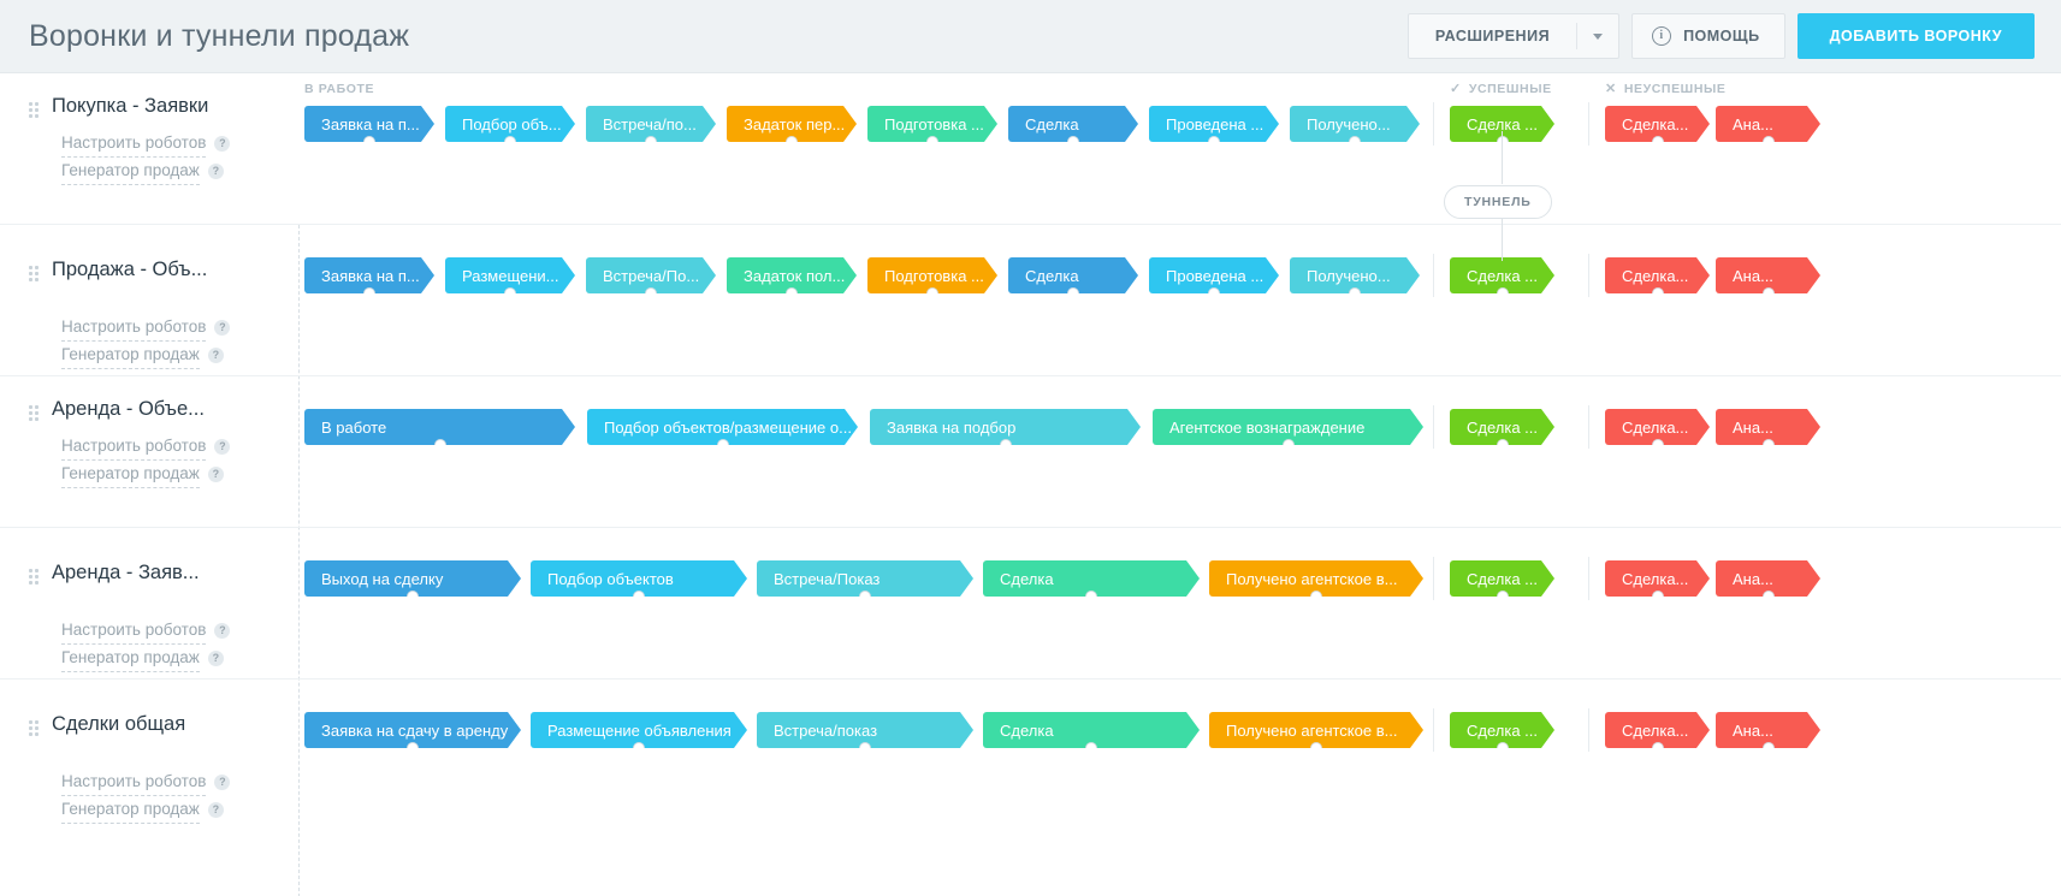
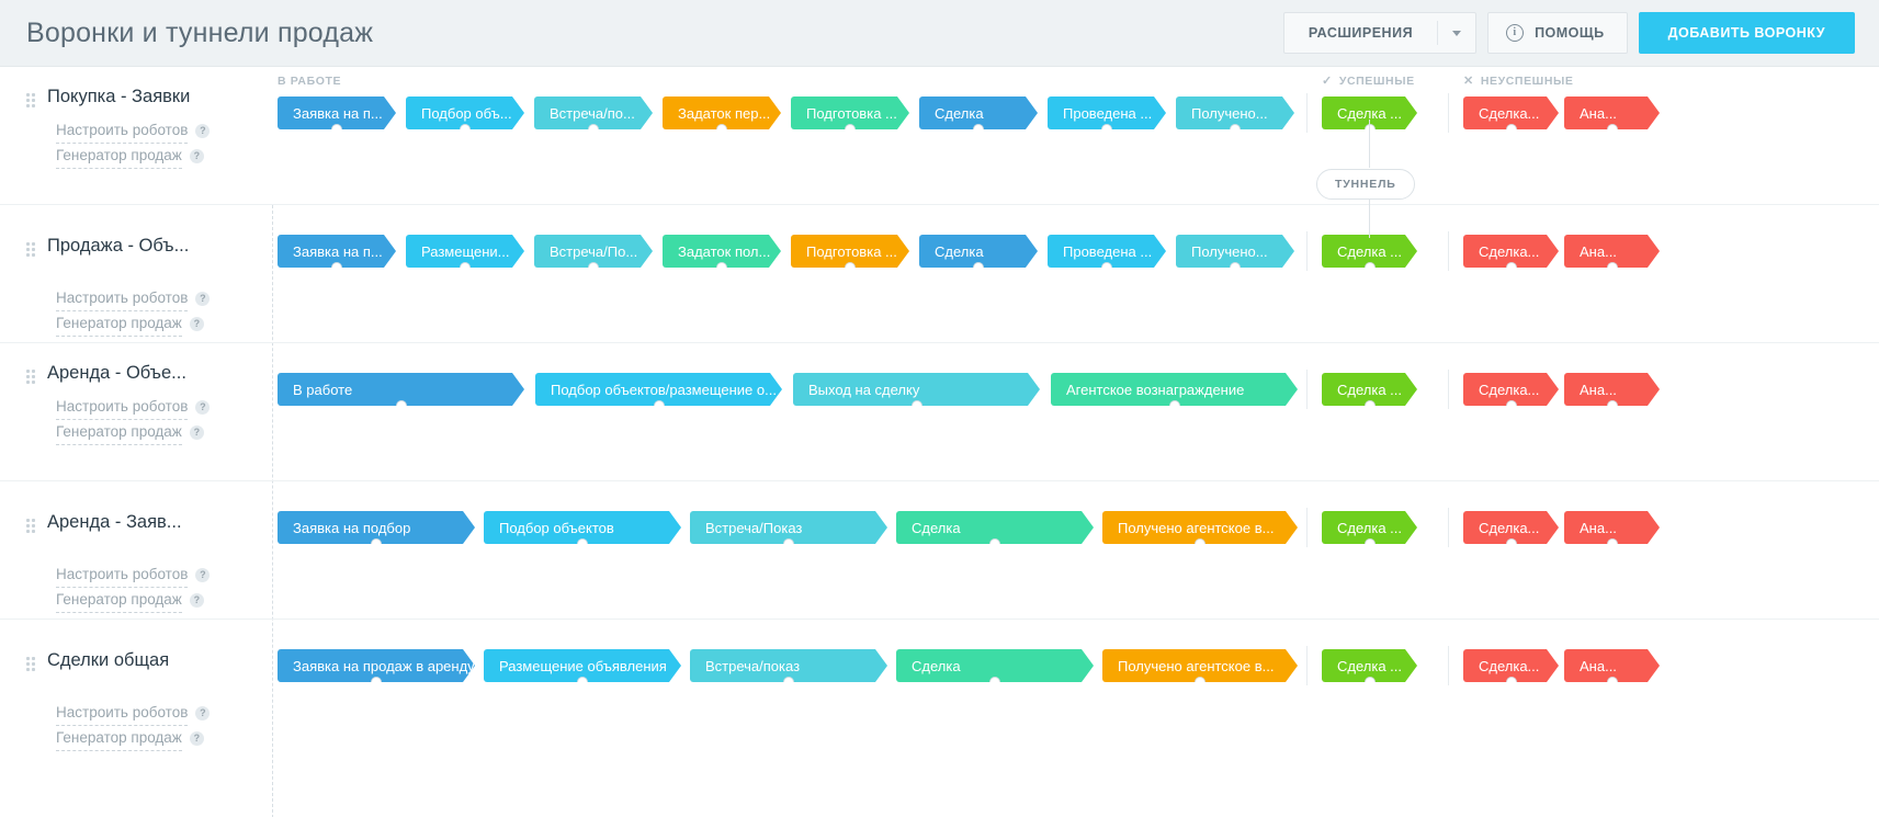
  Воронки и туннели продаж
  РАСШИРЕНИЯ
  i
  ПОМОЩЬ
  ДОБАВИТЬ ВОРОНКУ
  Покупка - Заявки
  Настроить роботов
  ?
  Генератор продаж
  ?
  В РАБОТЕ
  ✓
  УСПЕШНЫЕ
  ✕
  НЕУСПЕШНЫЕ
  Заявка на п...
  Подбор объ...
  Встреча/по...
  Задаток пер...
  Подготовка ...
  Сделка
  Проведена ...
  Получено...
  Сделка ...
  Сделка...
  Ана...
  Продажа - Объ...
  Настроить роботов
  ?
  Генератор продаж
  ?
  Заявка на п...
  Размещени...
  Встреча/По...
  Задаток пол...
  Подготовка ...
  Сделка
  Проведена ...
  Получено...
  Сделка ...
  Сделка...
  Ана...
  Аренда - Объе...
  Настроить роботов
  ?
  Генератор продаж
  ?
  В работе
  Подбор объектов/размещение о...
- Заявка на подбор
+ Выход на сделку
  Агентское вознаграждение
  Сделка ...
  Сделка...
  Ана...
  Аренда - Заяв...
  Настроить роботов
  ?
  Генератор продаж
  ?
- Выход на сделку
+ Заявка на подбор
  Подбор объектов
  Встреча/Показ
  Сделка
  Получено агентское в...
  Сделка ...
  Сделка...
  Ана...
  Сделки общая
  Настроить роботов
  ?
  Генератор продаж
  ?
- Заявка на сдачу в аренду
+ Заявка на продаж в аренду
  Размещение объявления
  Встреча/показ
  Сделка
  Получено агентское в...
  Сделка ...
  Сделка...
  Ана...
  ТУННЕЛЬ
